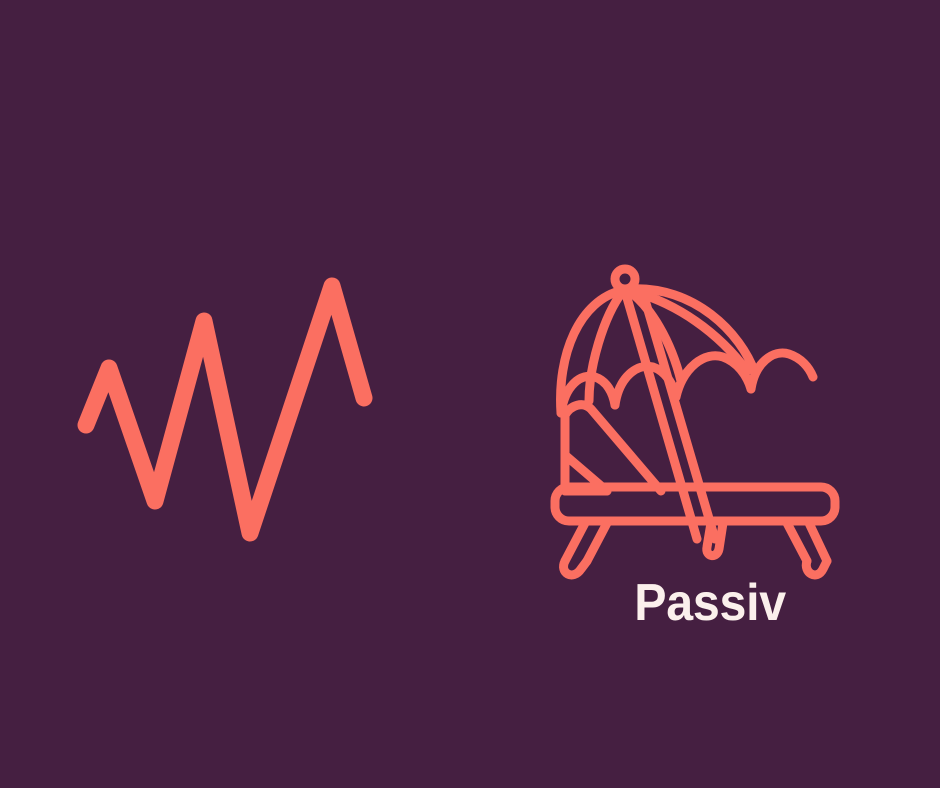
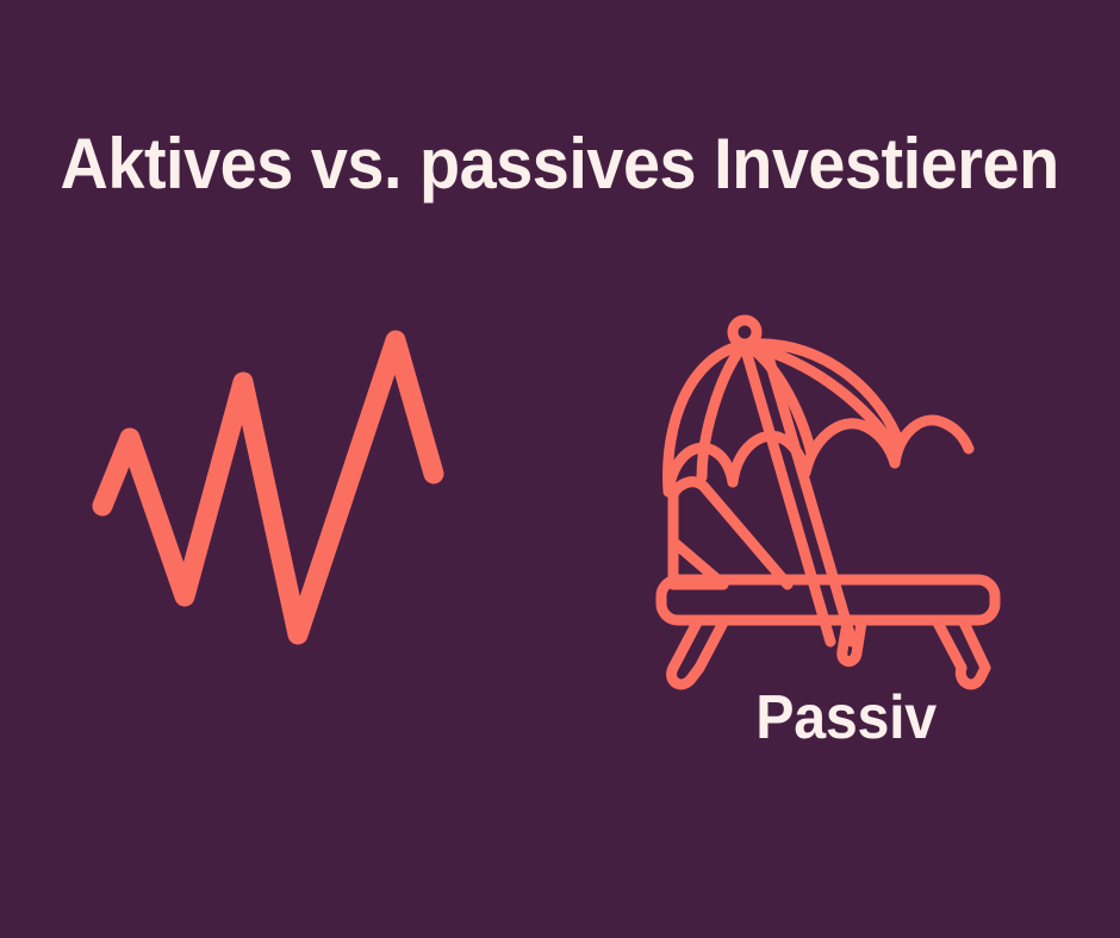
+ Aktives vs. passives Investieren
  Passiv
